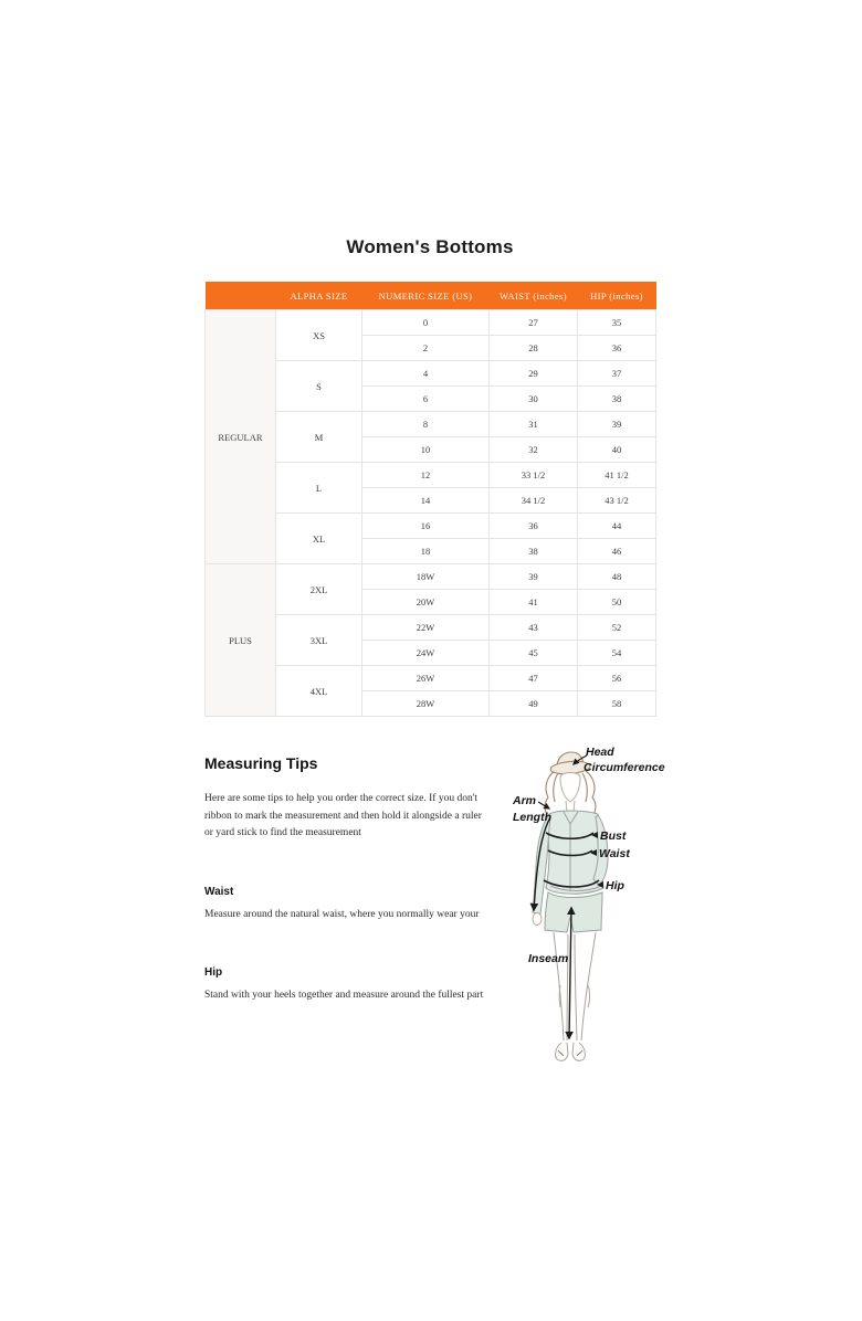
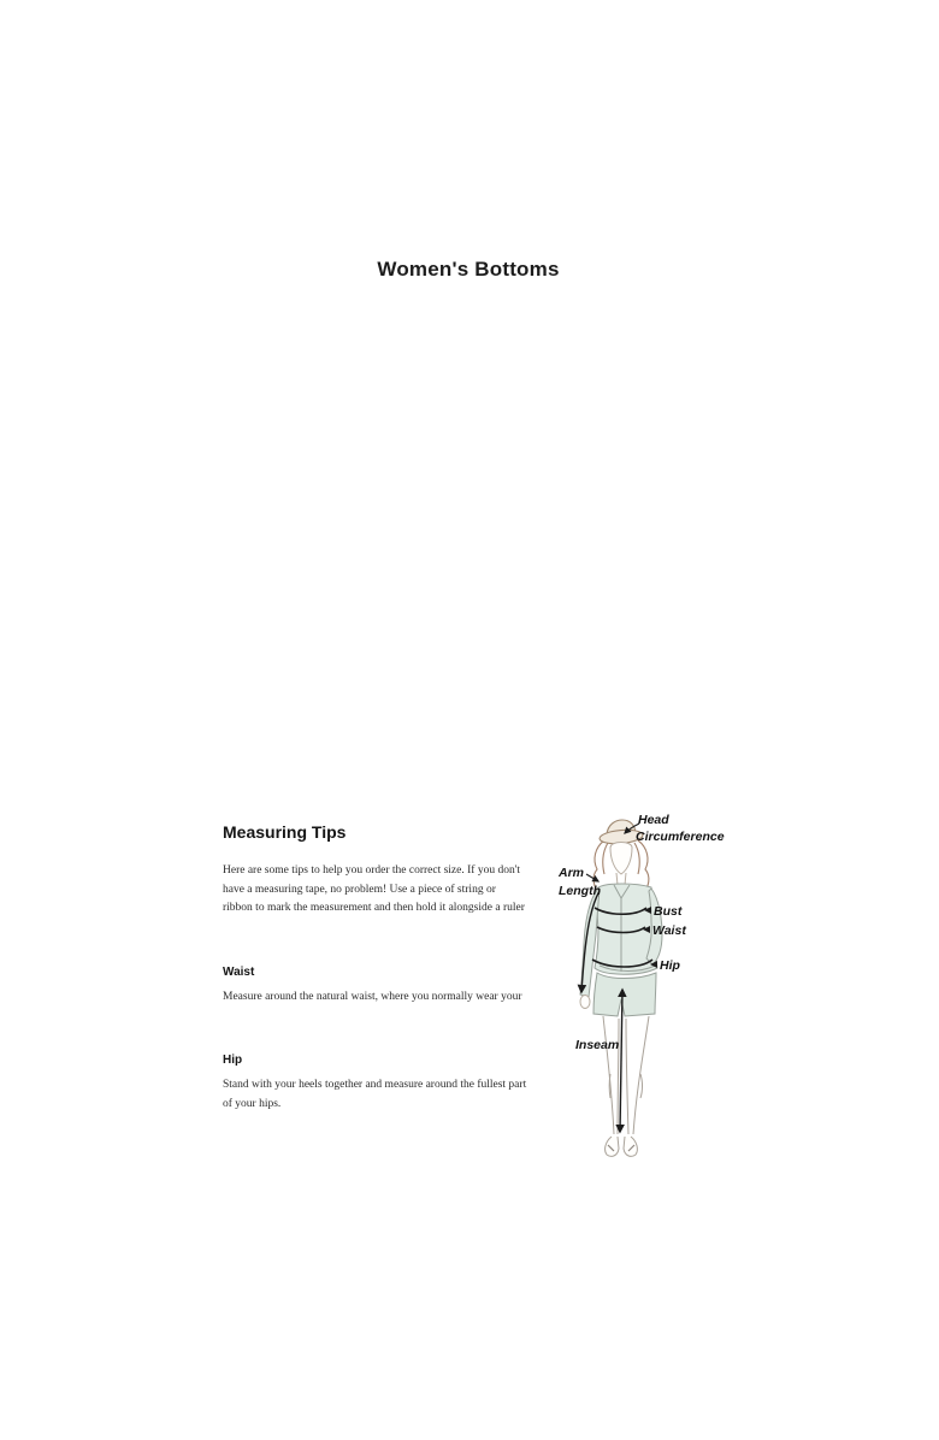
  Women's Bottoms
- 	ALPHA SIZE	NUMERIC SIZE (US)	WAIST (inches)	HIP (inches)
- REGULAR	XS	0	27	35
- 2	28	36
- S	4	29	37
- 6	30	38
- M	8	31	39
- 10	32	40
- L	12	33 1/2	41 1/2
- 14	34 1/2	43 1/2
- XL	16	36	44
- 18	38	46
- PLUS	2XL	18W	39	48
- 20W	41	50
- 3XL	22W	43	52
- 24W	45	54
- 4XL	26W	47	56
- 28W	49	58
  Measuring Tips
  Here are some tips to help you order the correct size. If you don't
+ have a measuring tape, no problem! Use a piece of string or
  ribbon to mark the measurement and then hold it alongside a ruler
- or yard stick to find the measurement
  Waist
  Measure around the natural waist, where you normally wear your
  Hip
  Stand with your heels together and measure around the fullest part
+ of your hips.
  Head
  Circumference
  Arm
  Length
  Bust
  Waist
  Hip
  Inseam
